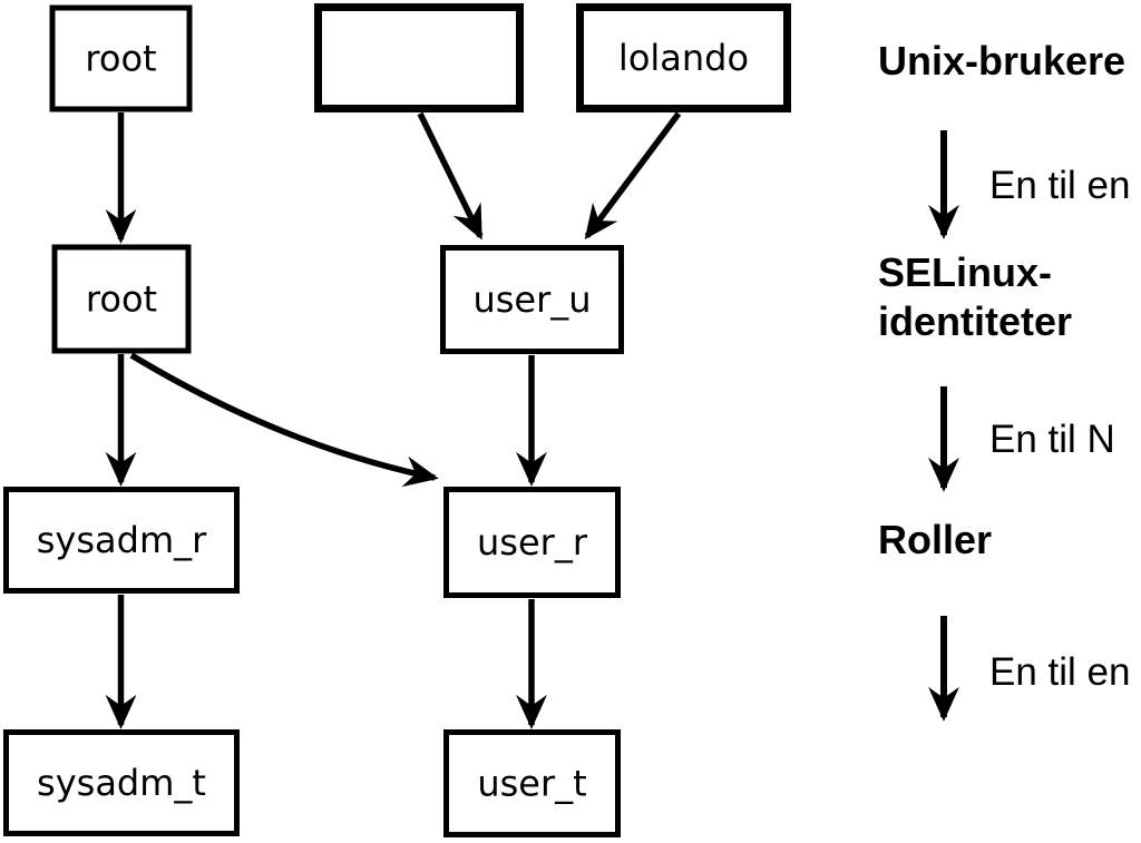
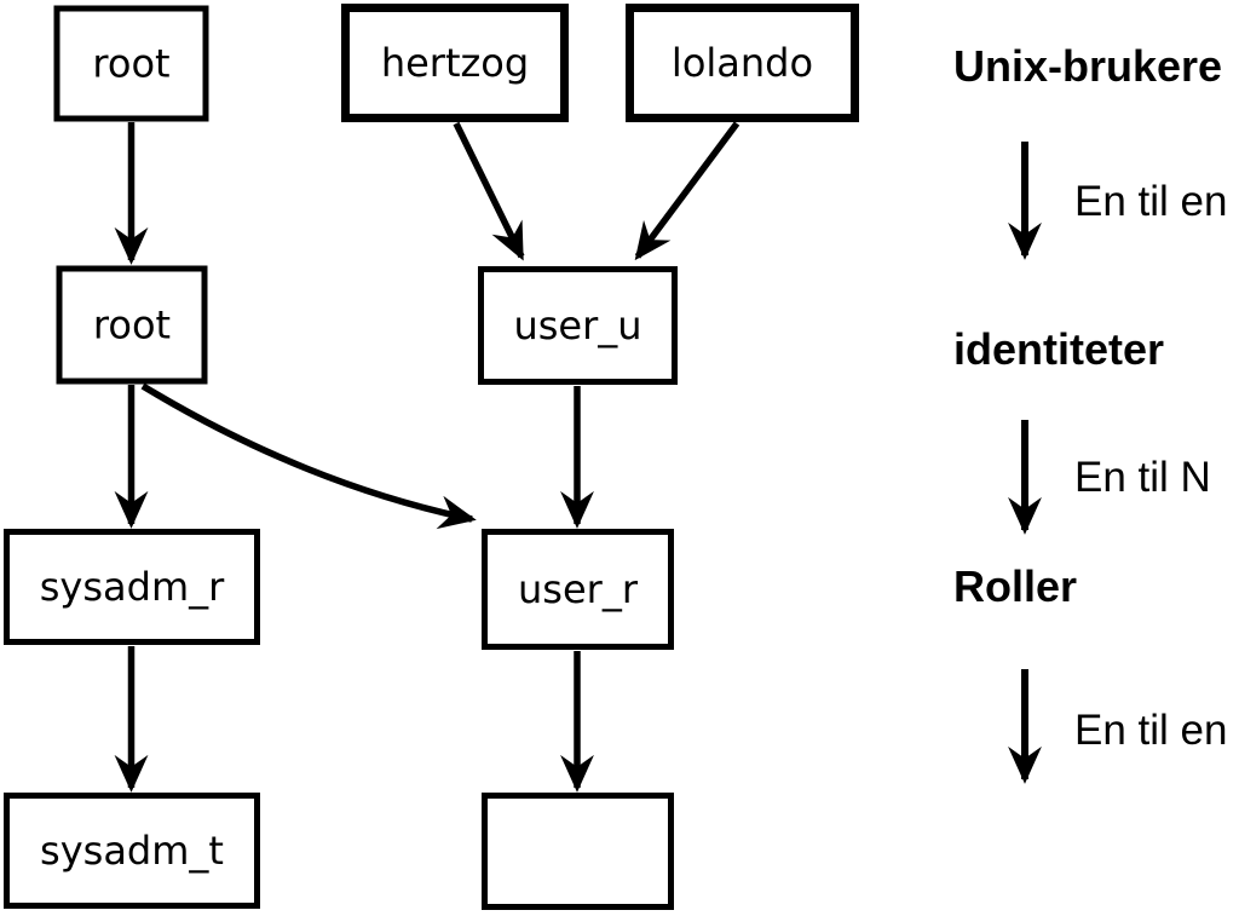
  root
+ hertzog
  lolando
  root
  user_u
  sysadm_r
  user_r
  sysadm_t
- user_t
  Unix-brukere
  En til en
- SELinux-
  identiteter
  En til N
  Roller
  En til en
